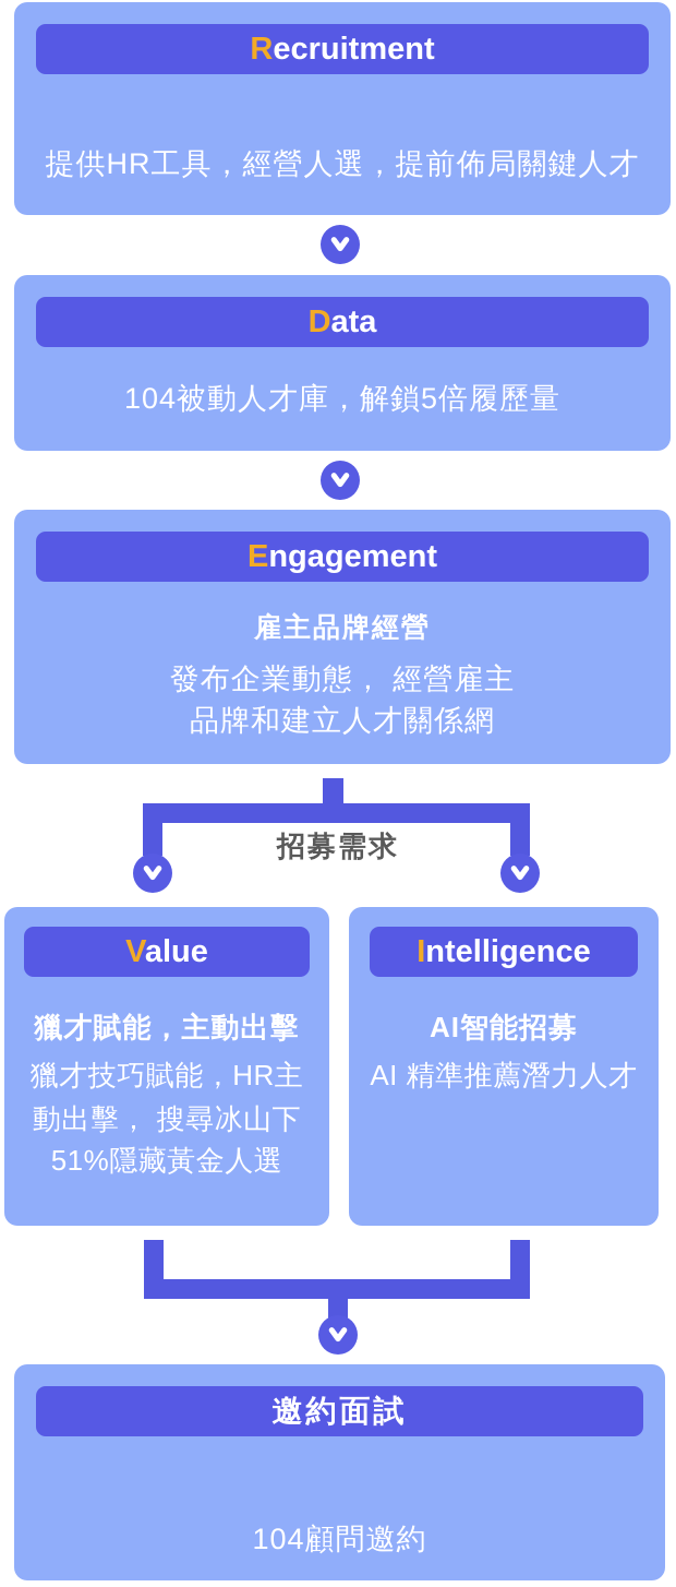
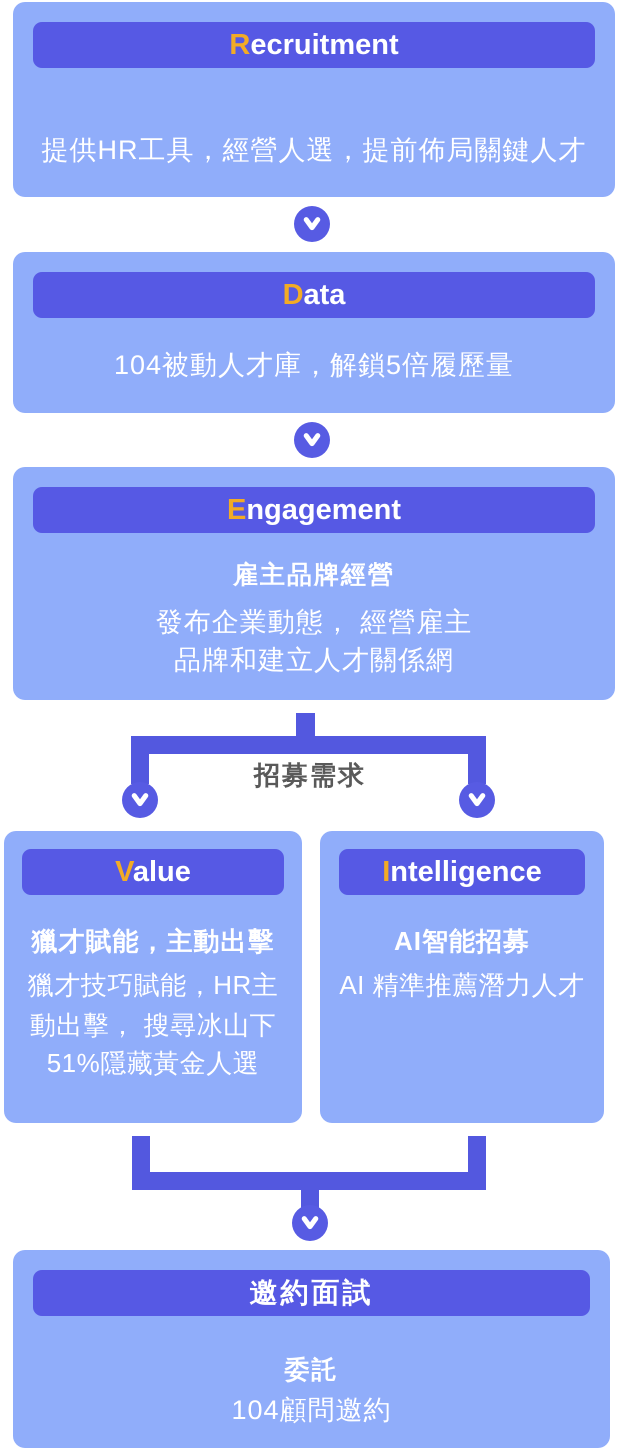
  Recruitment
  提供HR工具，經營人選，提前佈局關鍵人才
  Data
  104被動人才庫，解鎖5倍履歷量
  Engagement
  雇主品牌經營
  發布企業動態， 經營雇主
  品牌和建立人才關係網
  招募需求
  Value
  獵才賦能，主動出擊
  獵才技巧賦能，HR主
  動出擊， 搜尋冰山下
  51%隱藏黃金人選
  Intelligence
  AI智能招募
  AI 精準推薦潛力人才
  邀約面試
+ 委託
  104顧問邀約
